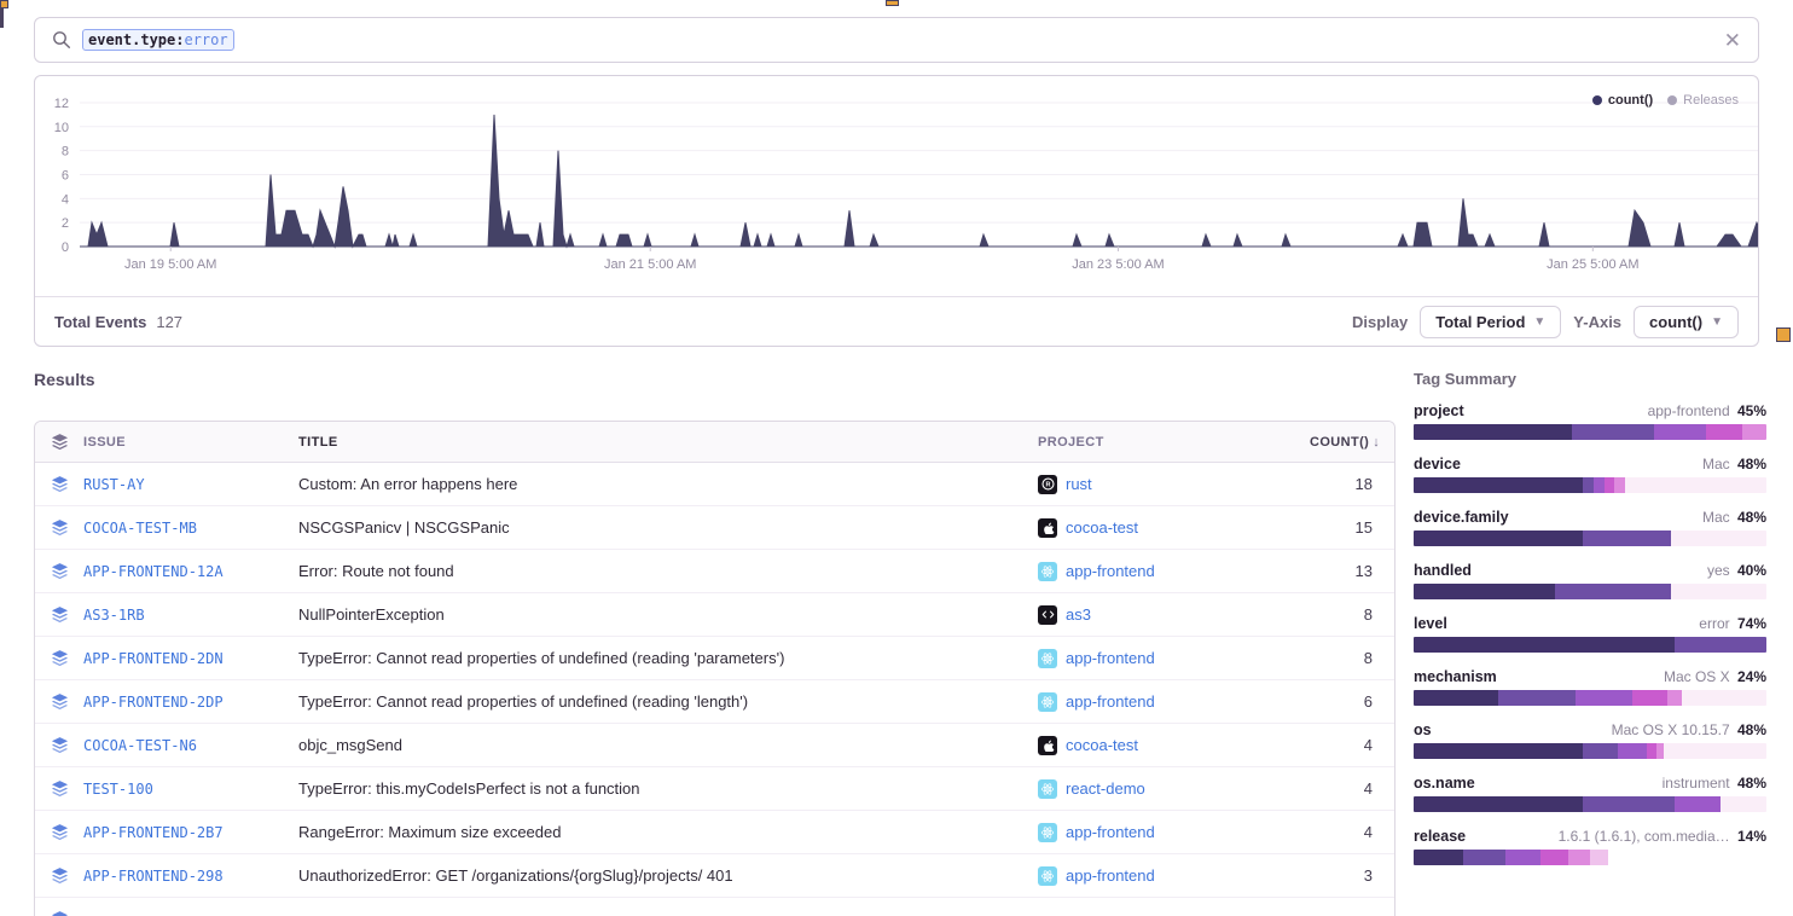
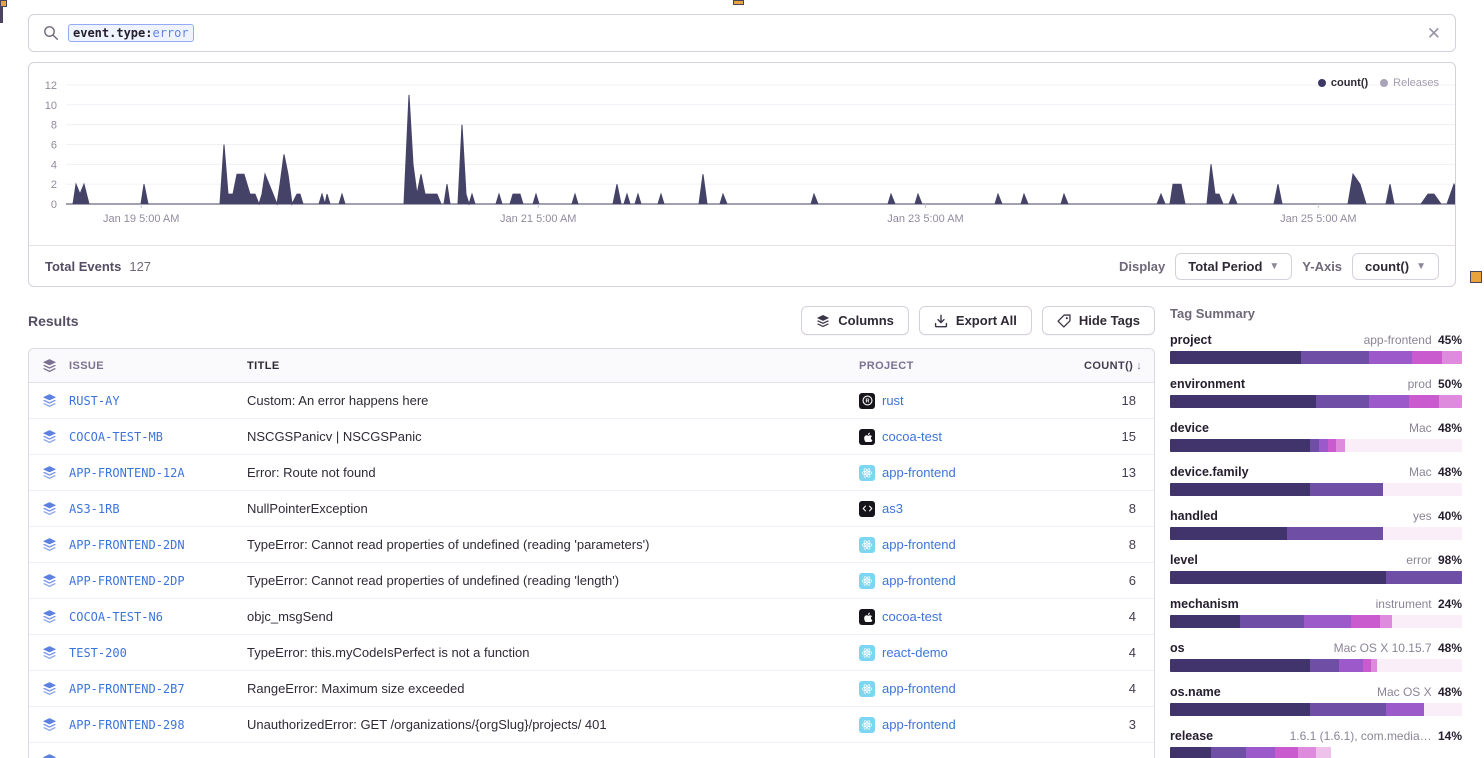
  event.type:
  error
  ✕
  0
  2
  4
  6
  8
  10
  12
  Jan 19 5:00 AM
  Jan 21 5:00 AM
  Jan 23 5:00 AM
  Jan 25 5:00 AM
  count()
  Releases
  Total Events
  127
  Display
  Total Period
  ▼
  Y-Axis
  count()
  ▼
  Results
+ Columns
+ Export All
+ Hide Tags
  ISSUE
  TITLE
  PROJECT
  COUNT() ↓
  RUST-AY
  Custom: An error happens here
  rust
  18
  COCOA-TEST-MB
  NSCGSPanicv | NSCGSPanic
  cocoa-test
  15
  APP-FRONTEND-12A
  Error: Route not found
  app-frontend
  13
  AS3-1RB
  NullPointerException
  as3
  8
  APP-FRONTEND-2DN
  TypeError: Cannot read properties of undefined (reading 'parameters')
  app-frontend
  8
  APP-FRONTEND-2DP
  TypeError: Cannot read properties of undefined (reading 'length')
  app-frontend
  6
  COCOA-TEST-N6
  objc_msgSend
  cocoa-test
  4
- TEST-100
+ TEST-200
  TypeError: this.myCodeIsPerfect is not a function
  react-demo
  4
  APP-FRONTEND-2B7
  RangeError: Maximum size exceeded
  app-frontend
  4
  APP-FRONTEND-298
  UnauthorizedError: GET /organizations/{orgSlug}/projects/ 401
  app-frontend
  3
  Tag Summary
  project
  app-frontend 45%
+ environment
+ prod 50%
  device
  Mac 48%
  device.family
  Mac 48%
  handled
  yes 40%
  level
- error 74%
+ error 98%
  mechanism
- Mac OS X 24%
+ instrument 24%
  os
  Mac OS X 10.15.7 48%
  os.name
- instrument 48%
+ Mac OS X 48%
  release
  1.6.1 (1.6.1), com.media… 14%
